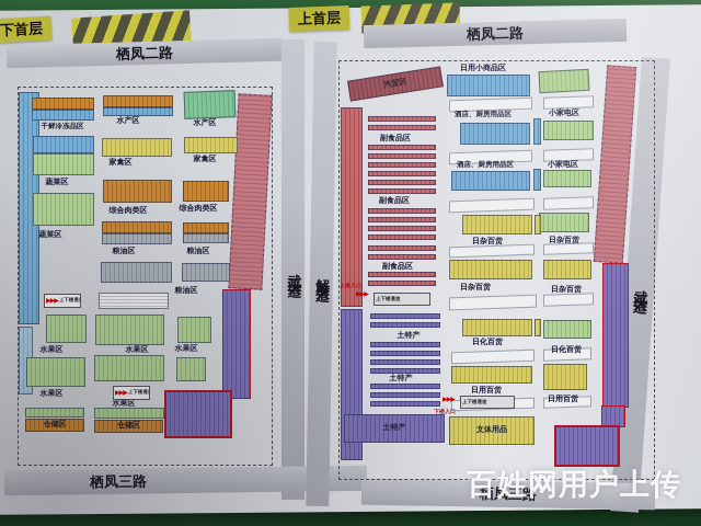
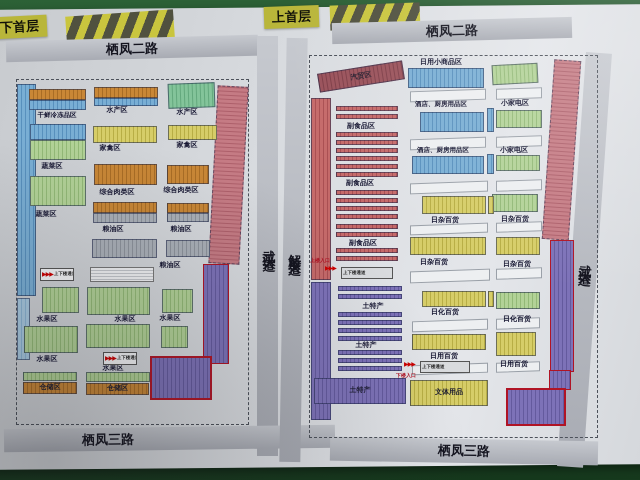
- 百姓网用户上传
